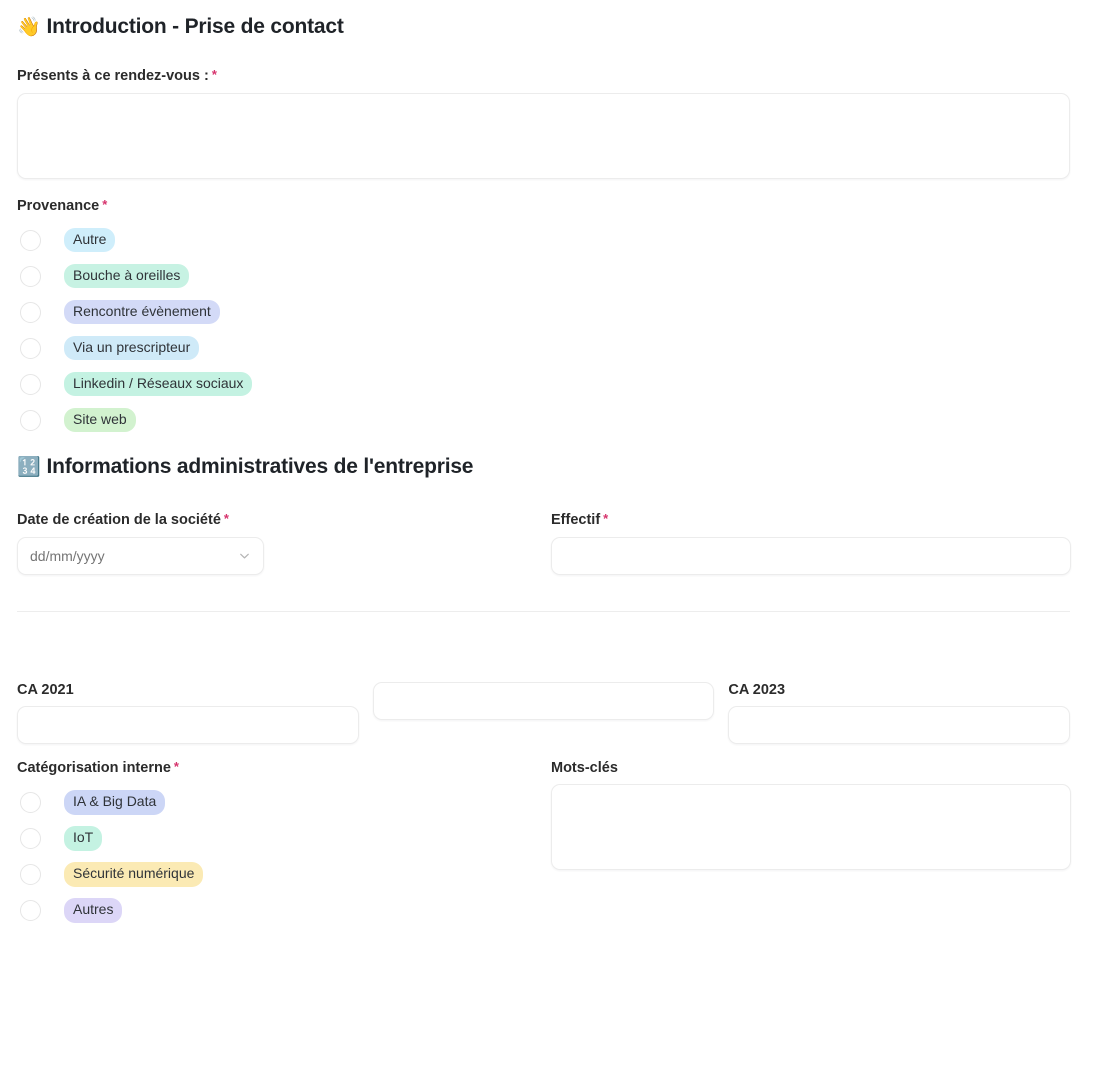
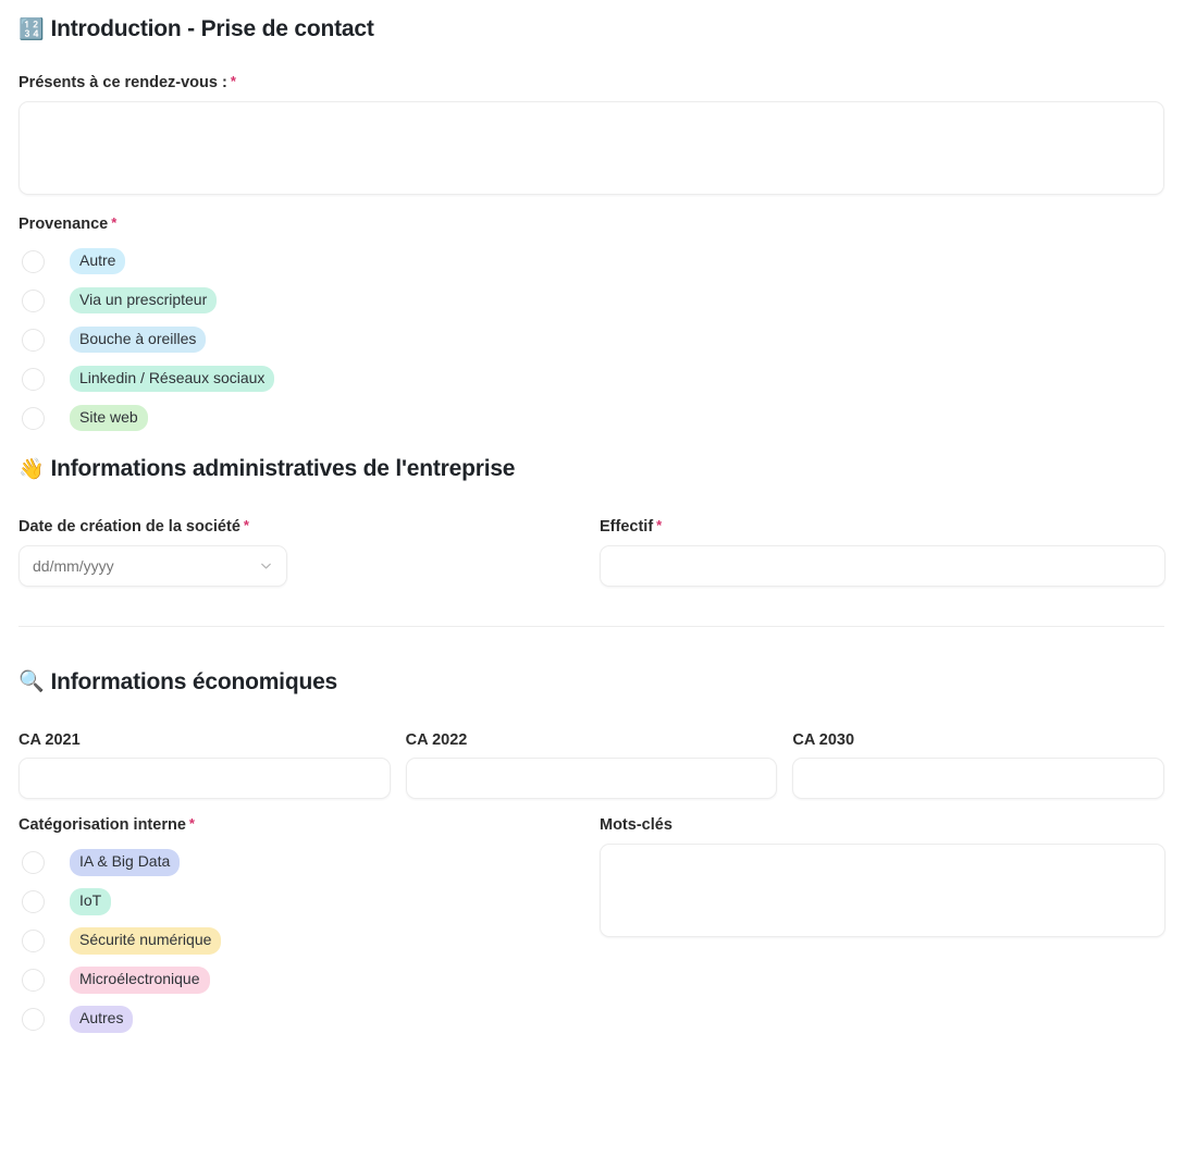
- 👋
+ 🔢
  Introduction - Prise de contact
  Présents à ce rendez-vous : *
  Provenance *
  Autre
- Bouche à oreilles
+ Via un prescripteur
- Rencontre évènement
- Via un prescripteur
+ Bouche à oreilles
  Linkedin / Réseaux sociaux
  Site web
- 🔢
+ 👋
  Informations administratives de l'entreprise
  Date de création de la société *
  dd/mm/yyyy
  Effectif *
+ 🔍
+ Informations économiques
  CA 2021
+ CA 2022
- CA 2023
+ CA 2030
  Catégorisation interne *
  IA & Big Data
  IoT
  Sécurité numérique
+ Microélectronique
  Autres
  Mots-clés
